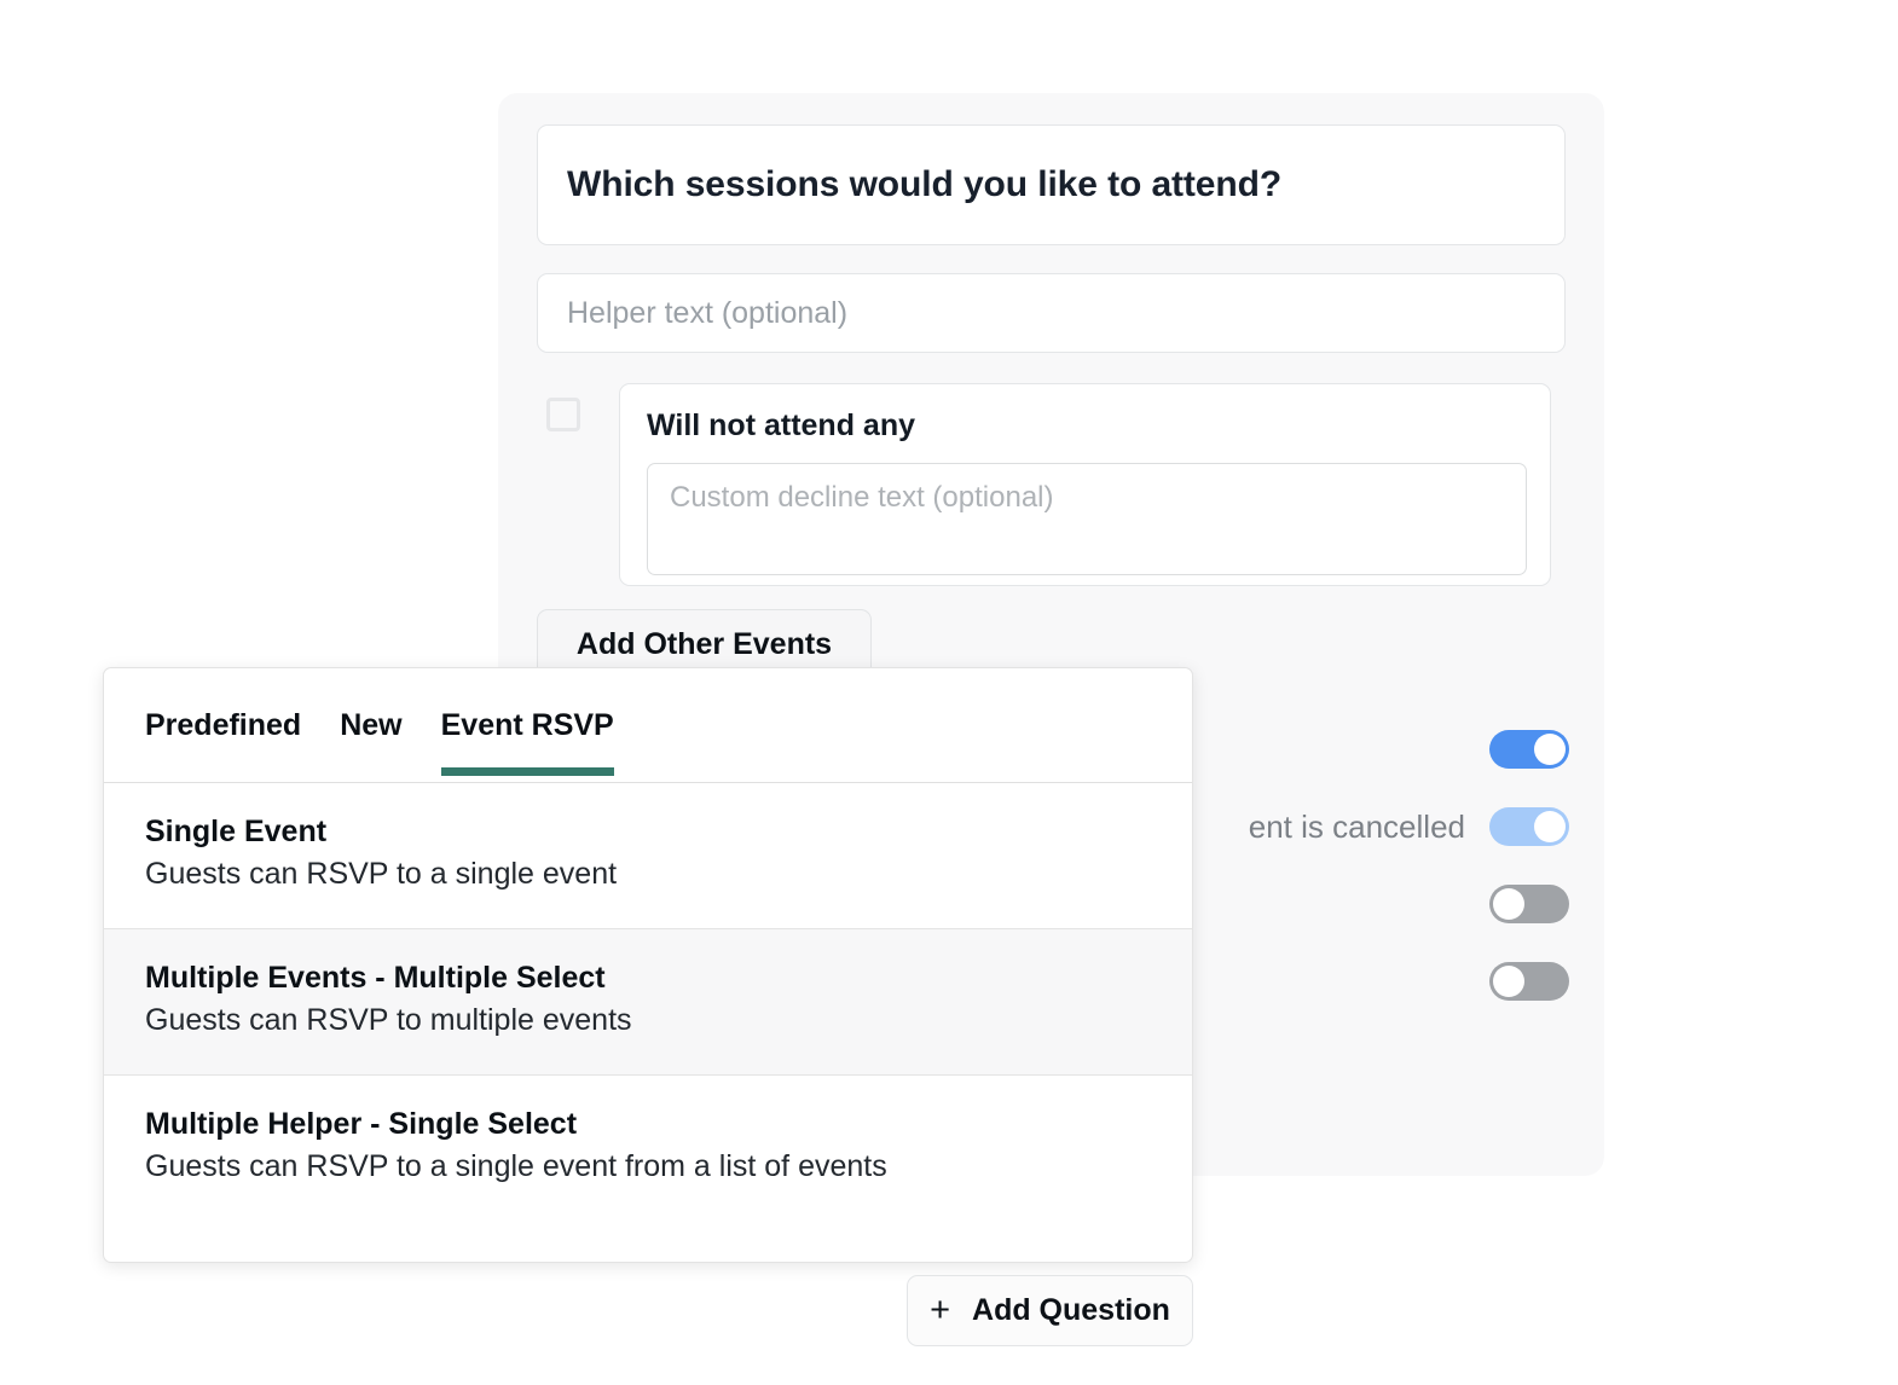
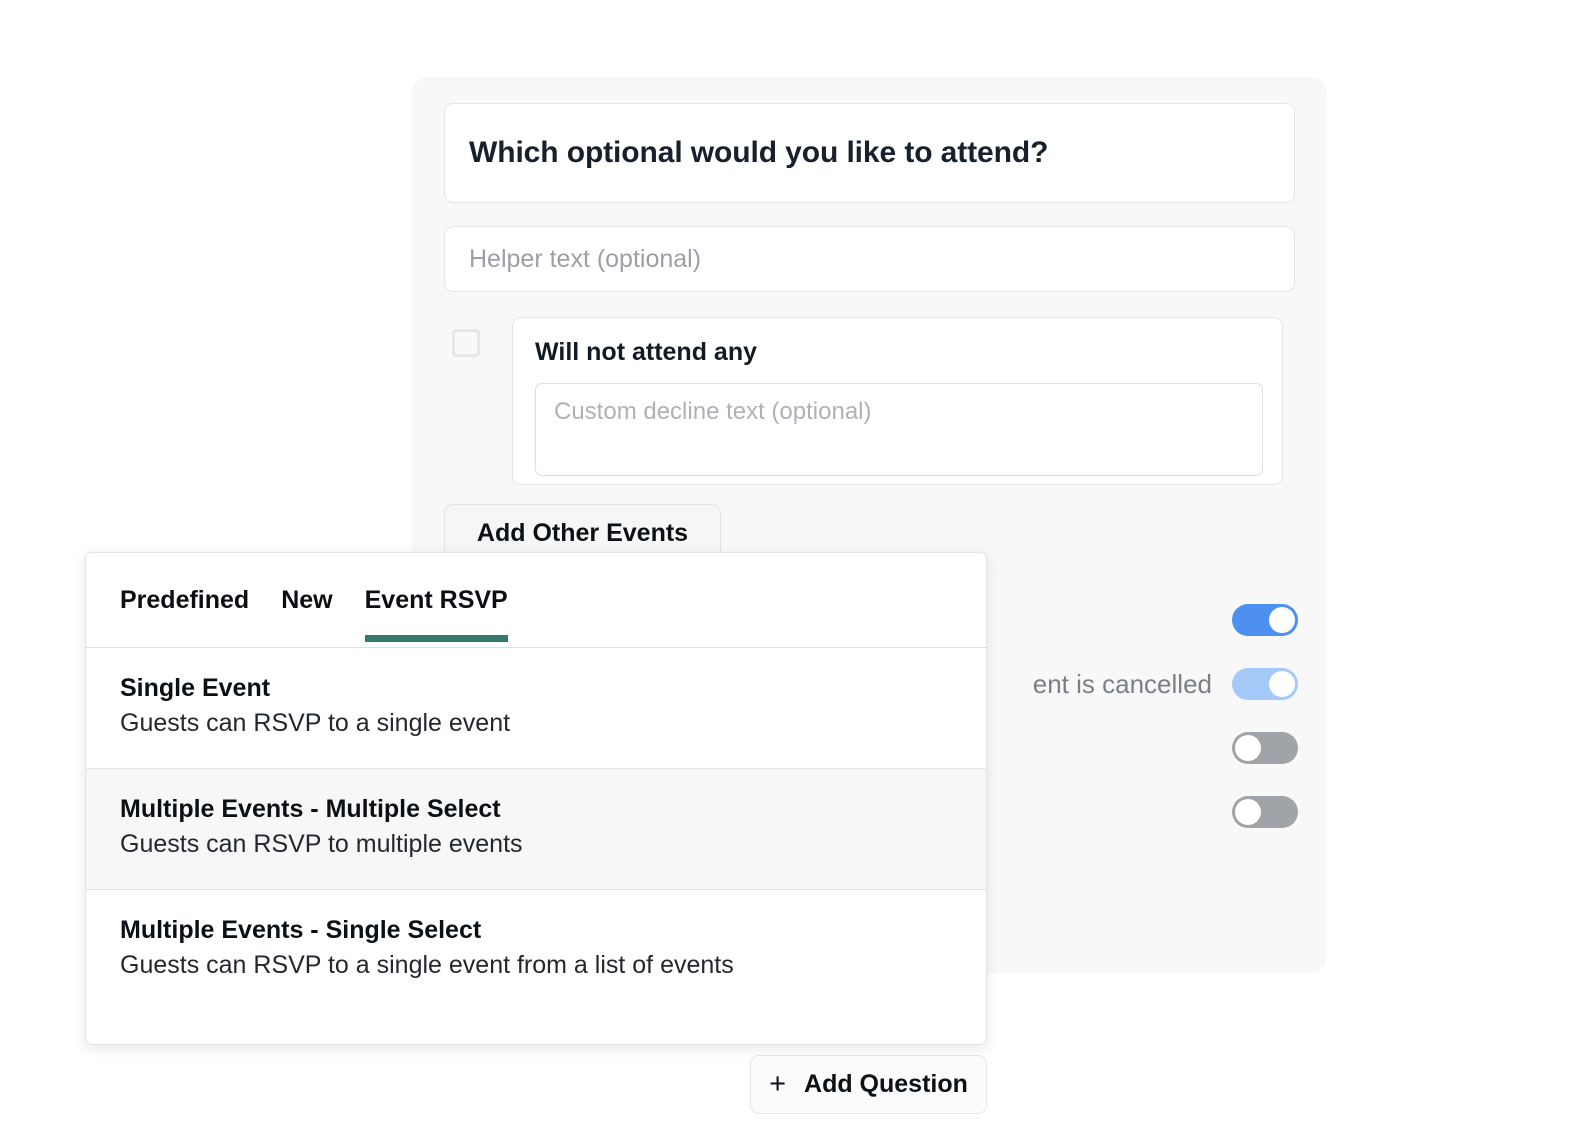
- Which sessions would you like to attend?
+ Which optional would you like to attend?
  Helper text (optional)
  Will not attend any
  Custom decline text (optional)
  Add Other Events
  ent is cancelled
  Predefined
  New
  Event RSVP
  Single Event
  Guests can RSVP to a single event
  Multiple Events - Multiple Select
  Guests can RSVP to multiple events
- Multiple Helper - Single Select
+ Multiple Events - Single Select
  Guests can RSVP to a single event from a list of events
  +
  Add Question
